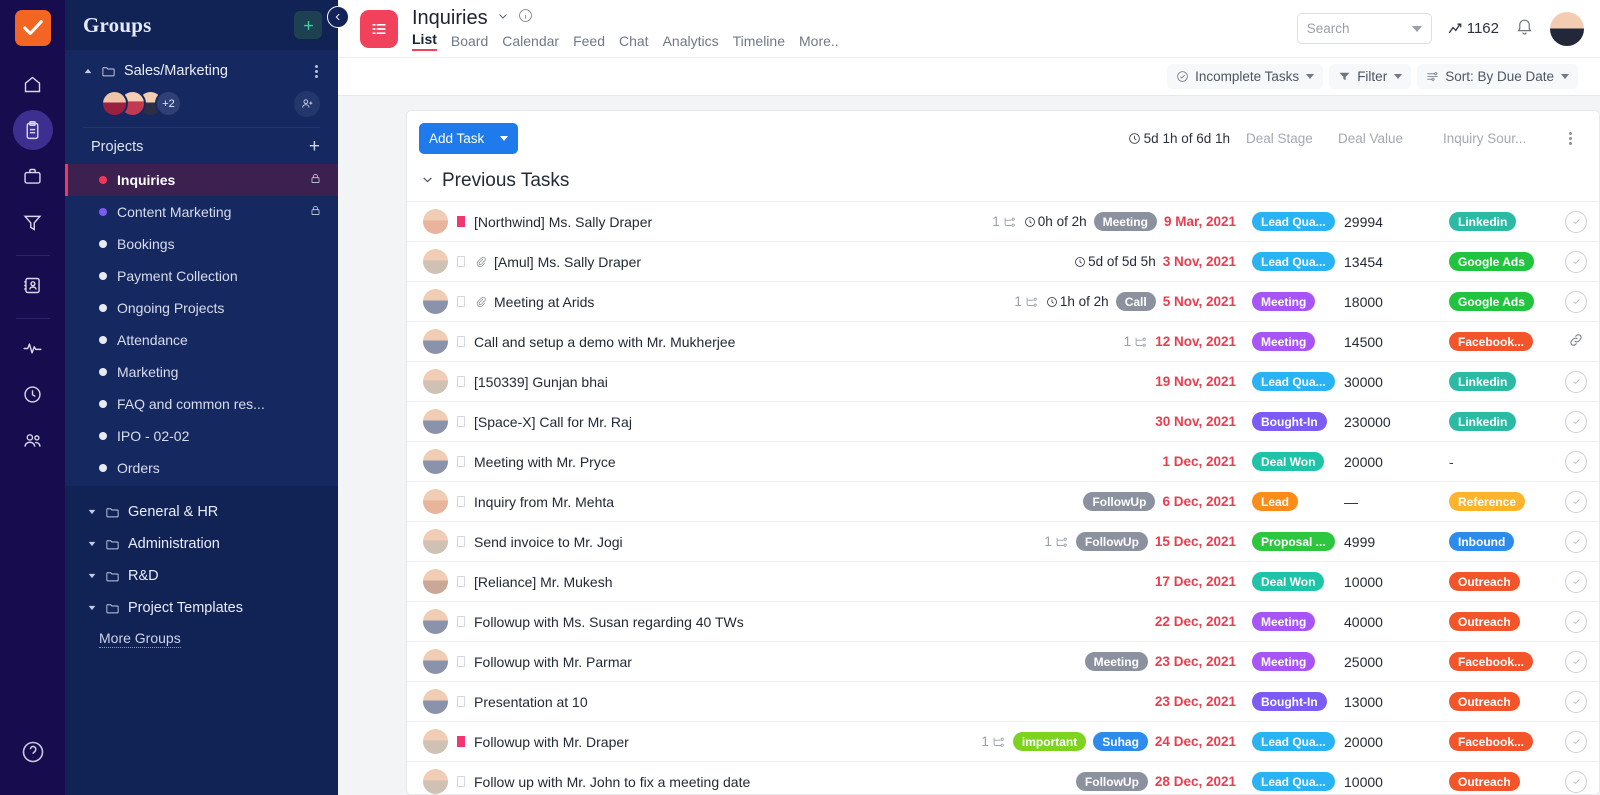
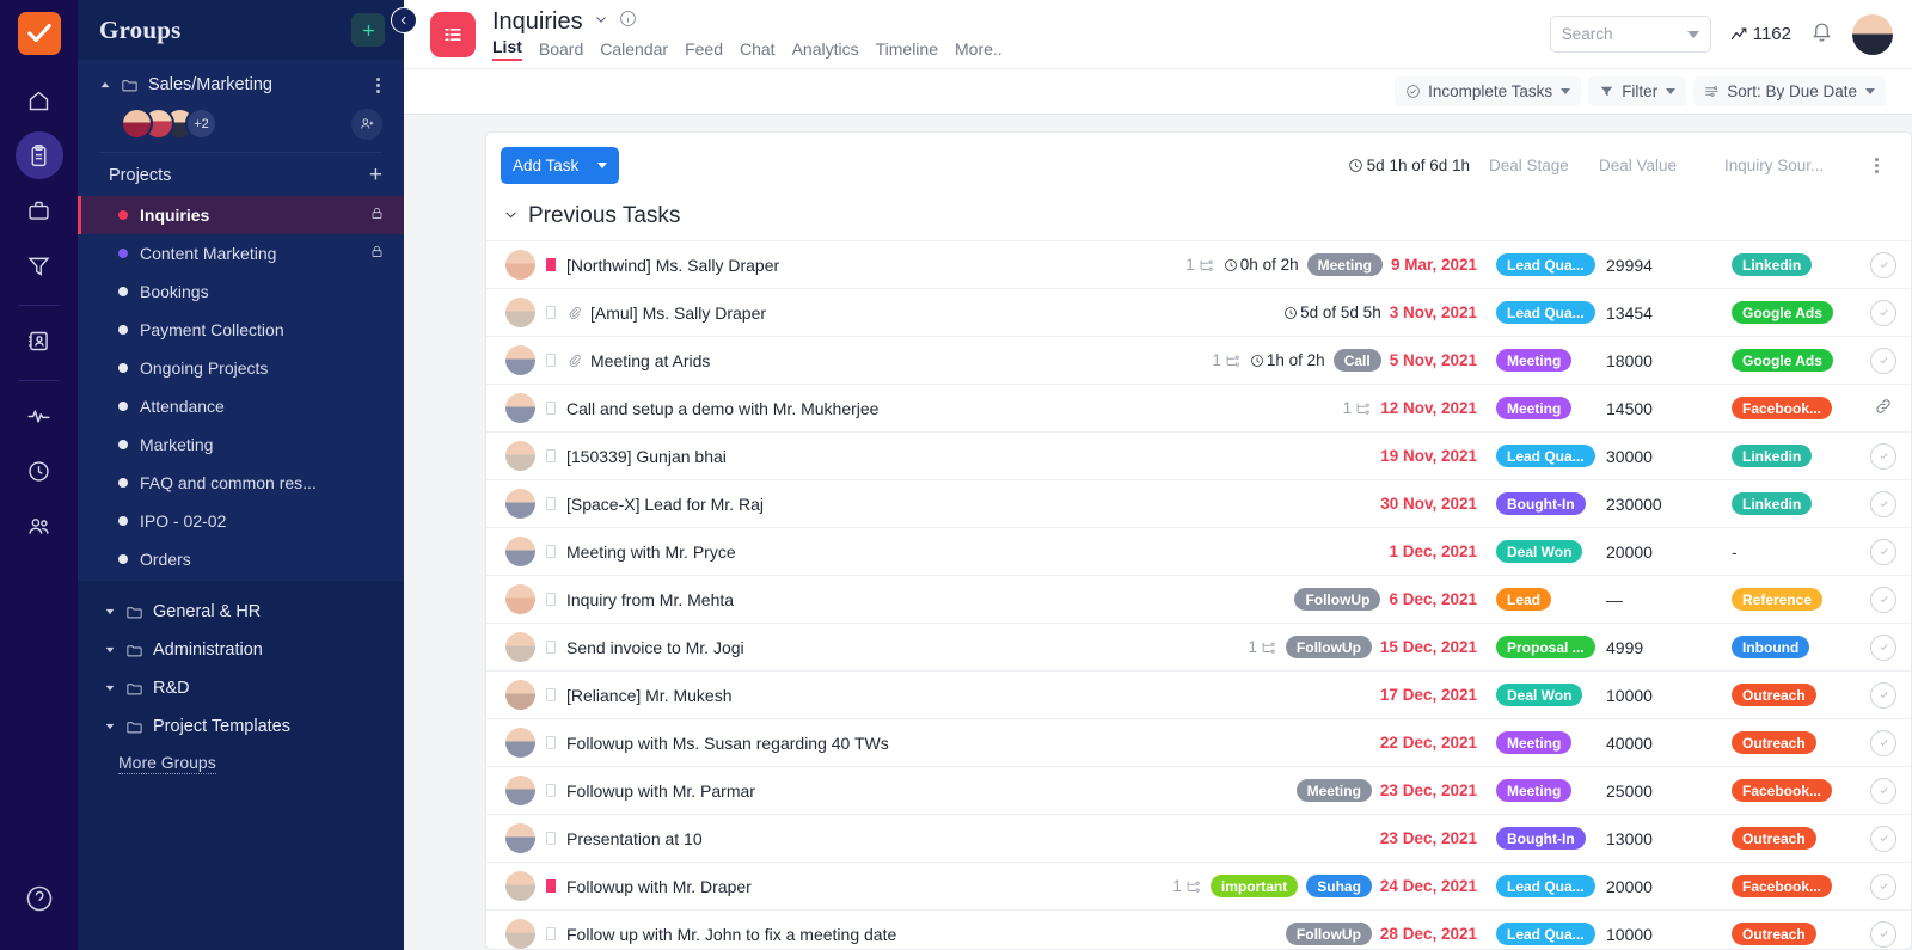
  Groups
  Sales/Marketing
  +2
  Projects
  +
  Inquiries
  Content Marketing
  Bookings
  Payment Collection
  Ongoing Projects
  Attendance
  Marketing
  FAQ and common res...
  IPO - 02-02
  Orders
  General & HR
  Administration
  R&D
  Project Templates
  More Groups
  Inquiries
  List
  Board
  Calendar
  Feed
  Chat
  Analytics
  Timeline
  More..
  Search
  1162
  Incomplete Tasks
  Filter
  Sort: By Due Date
  Add Task
  5d 1h of 6d 1h
  Deal Stage
  Deal Value
  Inquiry Sour...
  Previous Tasks
  [Northwind] Ms. Sally Draper
  1
  0h of 2h
  Meeting
  9 Mar, 2021
  Lead Qua...
  29994
  Linkedin
  [Amul] Ms. Sally Draper
  5d of 5d 5h
  3 Nov, 2021
  Lead Qua...
  13454
  Google Ads
  Meeting at Arids
  1
  1h of 2h
  Call
  5 Nov, 2021
  Meeting
  18000
  Google Ads
  Call and setup a demo with Mr. Mukherjee
  1
  12 Nov, 2021
  Meeting
  14500
  Facebook...
  [150339] Gunjan bhai
  19 Nov, 2021
  Lead Qua...
  30000
  Linkedin
- [Space-X] Call for Mr. Raj
+ [Space-X] Lead for Mr. Raj
  30 Nov, 2021
  Bought-In
  230000
  Linkedin
  Meeting with Mr. Pryce
  1 Dec, 2021
  Deal Won
  20000
  -
  Inquiry from Mr. Mehta
  FollowUp
  6 Dec, 2021
  Lead
  —
  Reference
  Send invoice to Mr. Jogi
  1
  FollowUp
  15 Dec, 2021
  Proposal ...
  4999
  Inbound
  [Reliance] Mr. Mukesh
  17 Dec, 2021
  Deal Won
  10000
  Outreach
  Followup with Ms. Susan regarding 40 TWs
  22 Dec, 2021
  Meeting
  40000
  Outreach
  Followup with Mr. Parmar
  Meeting
  23 Dec, 2021
  Meeting
  25000
  Facebook...
  Presentation at 10
  23 Dec, 2021
  Bought-In
  13000
  Outreach
  Followup with Mr. Draper
  1
  important
  Suhag
  24 Dec, 2021
  Lead Qua...
  20000
  Facebook...
  Follow up with Mr. John to fix a meeting date
  FollowUp
  28 Dec, 2021
  Lead Qua...
  10000
  Outreach
